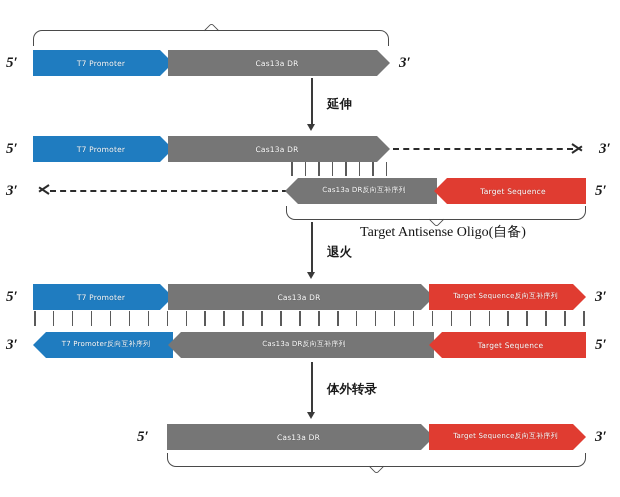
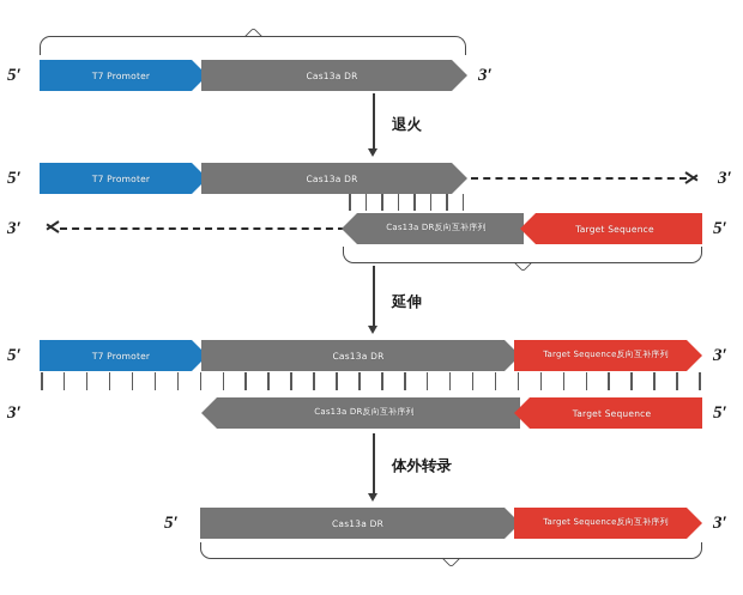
  5′
  T7 Promoter
  Cas13a DR
  3′
- 延伸
+ 退火
  5′
  T7 Promoter
  Cas13a DR
  3′
  3′
  Cas13a DR反向互补序列
  Target Sequence
  5′
- Target Antisense Oligo(自备)
- 退火
+ 延伸
  5′
  T7 Promoter
  Cas13a DR
  Target Sequence反向互补序列
  3′
  3′
- T7 Promoter反向互补序列
  Cas13a DR反向互补序列
  Target Sequence
  5′
  体外转录
  5′
  Cas13a DR
  Target Sequence反向互补序列
  3′
